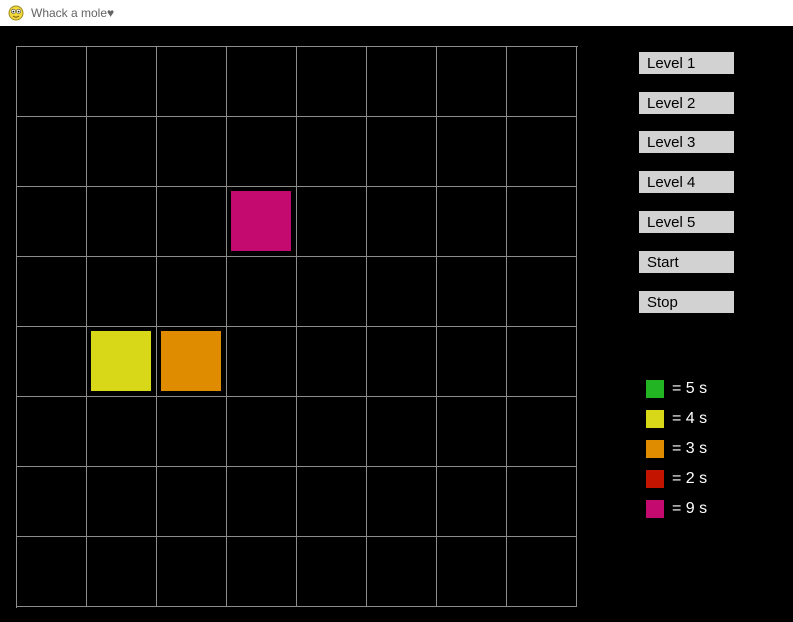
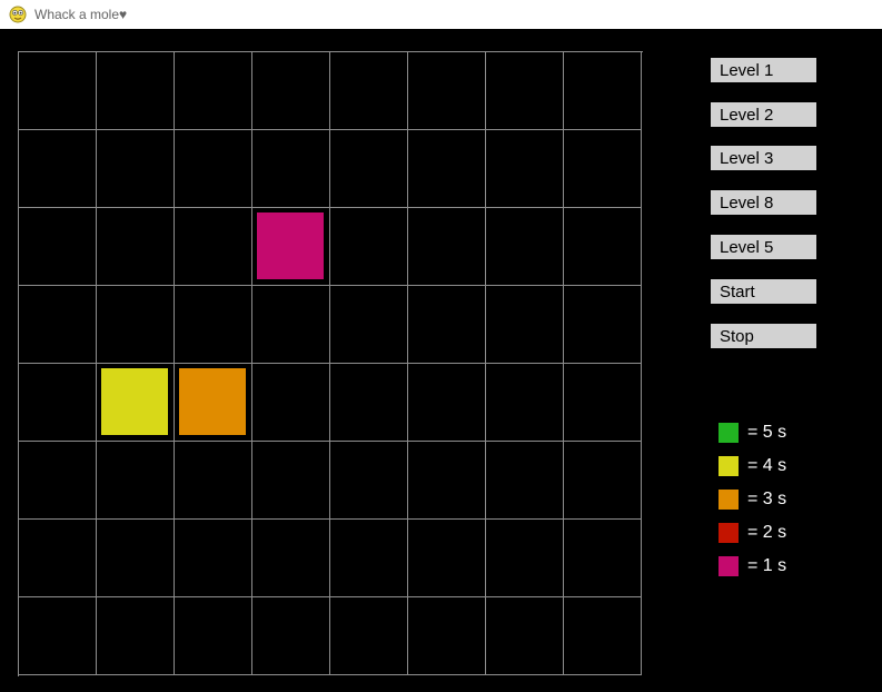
  Whack a mole♥
  Level 1
  Level 2
  Level 3
- Level 4
+ Level 8
  Level 5
  Start
  Stop
  = 5 s
  = 4 s
  = 3 s
  = 2 s
- = 9 s
+ = 1 s
